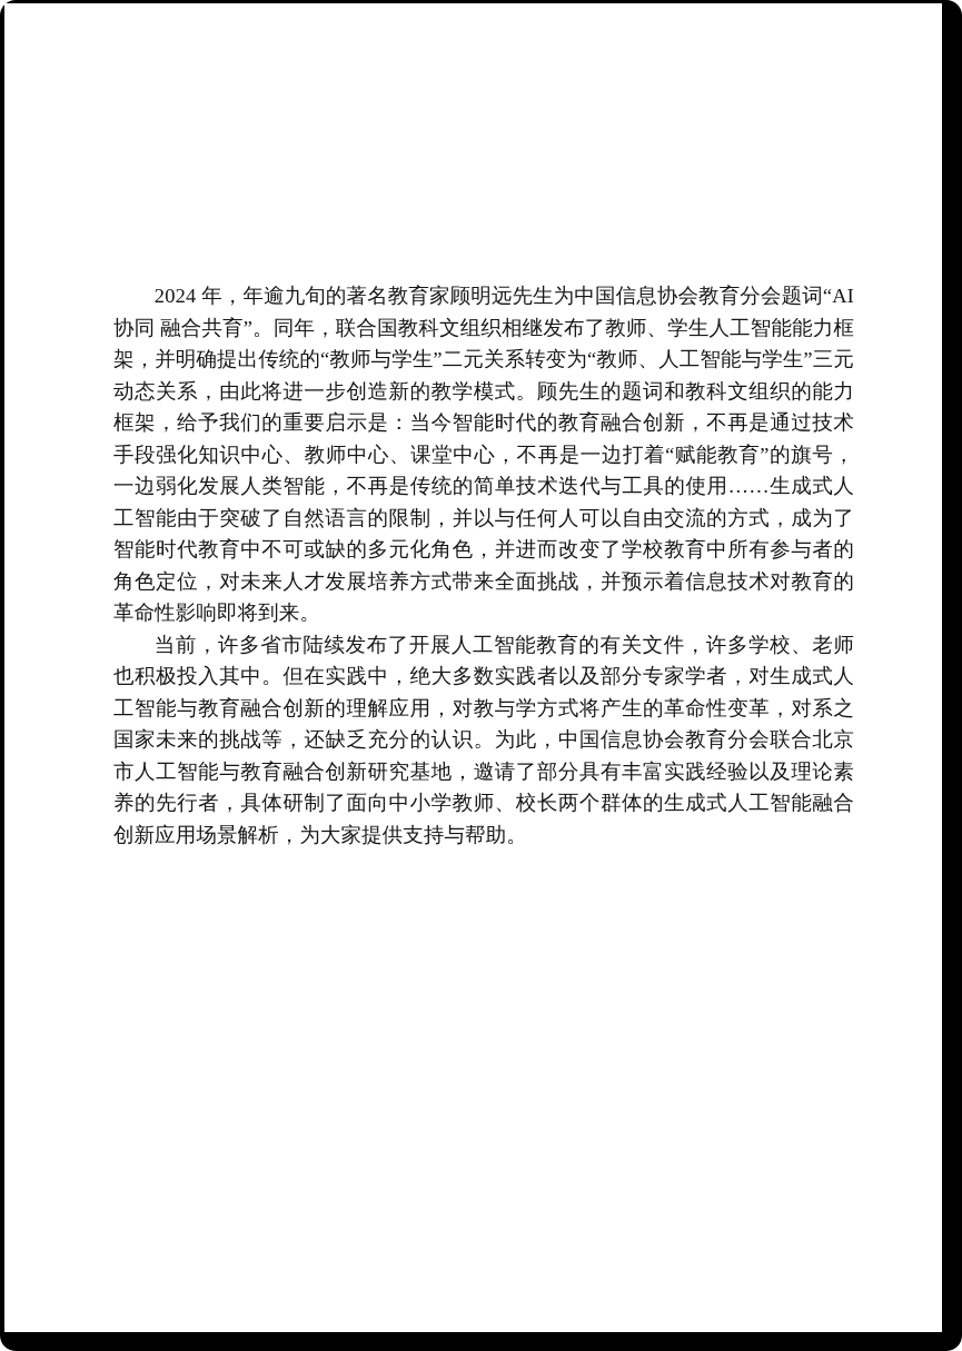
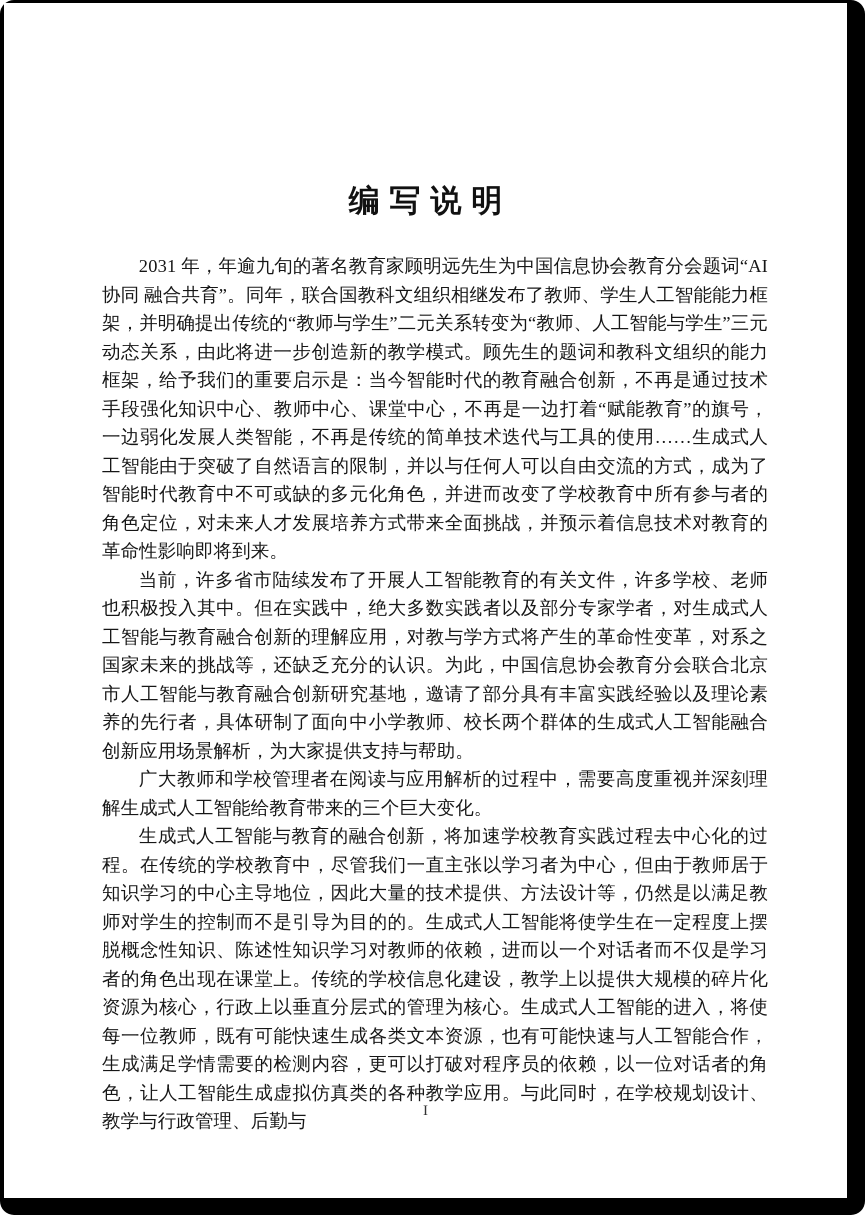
+ 编写说明
- 2024 年，年逾九旬的著名教育家顾明远先生为中国信息协会教育分会题词“AI协同 融合共育”。同年，联合国教科文组织相继发布了教师、学生人工智能能力框架，并明确提出传统的“教师与学生”二元关系转变为“教师、人工智能与学生”三元动态关系，由此将进一步创造新的教学模式。顾先生的题词和教科文组织的能力框架，给予我们的重要启示是：当今智能时代的教育融合创新，不再是通过技术手段强化知识中心、教师中心、课堂中心，不再是一边打着“赋能教育”的旗号，一边弱化发展人类智能，不再是传统的简单技术迭代与工具的使用……生成式人工智能由于突破了自然语言的限制，并以与任何人可以自由交流的方式，成为了智能时代教育中不可或缺的多元化角色，并进而改变了学校教育中所有参与者的角色定位，对未来人才发展培养方式带来全面挑战，并预示着信息技术对教育的革命性影响即将到来。
+ 2031 年，年逾九旬的著名教育家顾明远先生为中国信息协会教育分会题词“AI协同 融合共育”。同年，联合国教科文组织相继发布了教师、学生人工智能能力框架，并明确提出传统的“教师与学生”二元关系转变为“教师、人工智能与学生”三元动态关系，由此将进一步创造新的教学模式。顾先生的题词和教科文组织的能力框架，给予我们的重要启示是：当今智能时代的教育融合创新，不再是通过技术手段强化知识中心、教师中心、课堂中心，不再是一边打着“赋能教育”的旗号，一边弱化发展人类智能，不再是传统的简单技术迭代与工具的使用……生成式人工智能由于突破了自然语言的限制，并以与任何人可以自由交流的方式，成为了智能时代教育中不可或缺的多元化角色，并进而改变了学校教育中所有参与者的角色定位，对未来人才发展培养方式带来全面挑战，并预示着信息技术对教育的革命性影响即将到来。
  当前，许多省市陆续发布了开展人工智能教育的有关文件，许多学校、老师也积极投入其中。但在实践中，绝大多数实践者以及部分专家学者，对生成式人工智能与教育融合创新的理解应用，对教与学方式将产生的革命性变革，对系之国家未来的挑战等，还缺乏充分的认识。为此，中国信息协会教育分会联合北京市人工智能与教育融合创新研究基地，邀请了部分具有丰富实践经验以及理论素养的先行者，具体研制了面向中小学教师、校长两个群体的生成式人工智能融合创新应用场景解析，为大家提供支持与帮助。
+ 广大教师和学校管理者在阅读与应用解析的过程中，需要高度重视并深刻理解生成式人工智能给教育带来的三个巨大变化。
+ 生成式人工智能与教育的融合创新，将加速学校教育实践过程去中心化的过程。在传统的学校教育中，尽管我们一直主张以学习者为中心，但由于教师居于知识学习的中心主导地位，因此大量的技术提供、方法设计等，仍然是以满足教师对学生的控制而不是引导为目的的。生成式人工智能将使学生在一定程度上摆脱概念性知识、陈述性知识学习对教师的依赖，进而以一个对话者而不仅是学习者的角色出现在课堂上。传统的学校信息化建设，教学上以提供大规模的碎片化资源为核心，行政上以垂直分层式的管理为核心。生成式人工智能的进入，将使每一位教师，既有可能快速生成各类文本资源，也有可能快速与人工智能合作，生成满足学情需要的检测内容，更可以打破对程序员的依赖，以一位对话者的角色，让人工智能生成虚拟仿真类的各种教学应用。与此同时，在学校规划设计、教学与行政管理、后勤与
+ I
